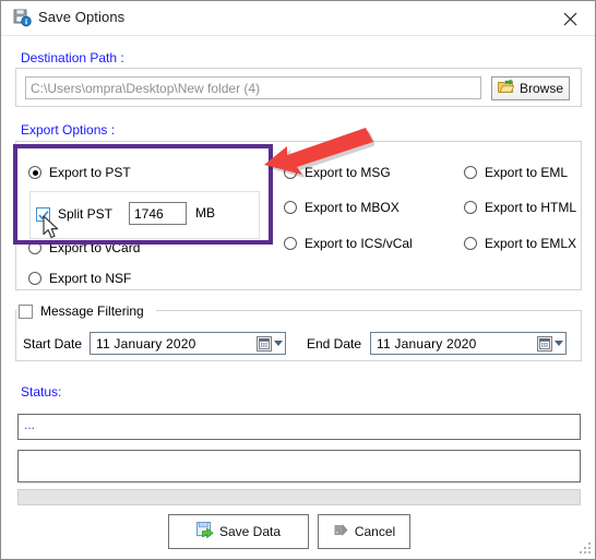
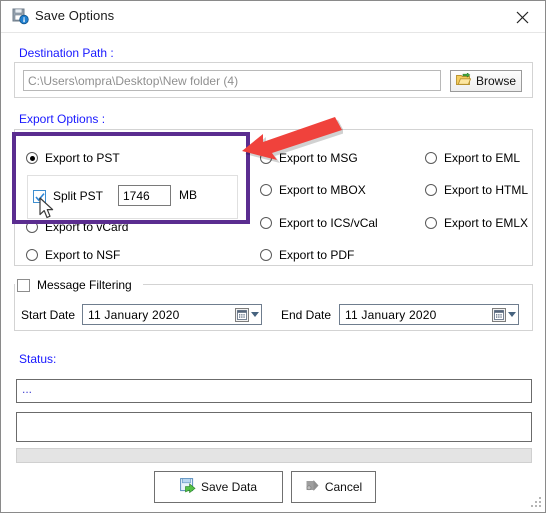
  Save Options
  Destination Path :
  C:\Users\ompra\Desktop\New folder (4)
  Browse
  Export Options :
  Export to PST
  Split PST
  1746
  MB
  Export to vCard
  Export to NSF
  Export to MSG
  Export to MBOX
  Export to ICS/vCal
+ Export to PDF
  Export to EML
  Export to HTML
  Export to EMLX
  Message Filtering
  Start Date
  11 January 2020
  End Date
  11 January 2020
  Status:
  ...
  Save Data
  Cancel
